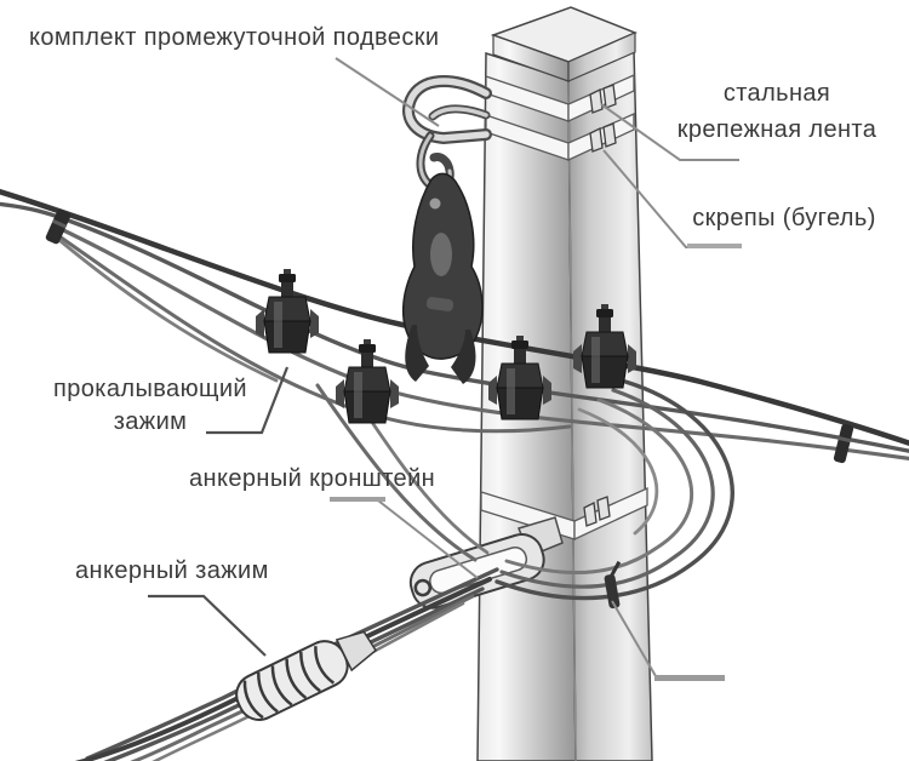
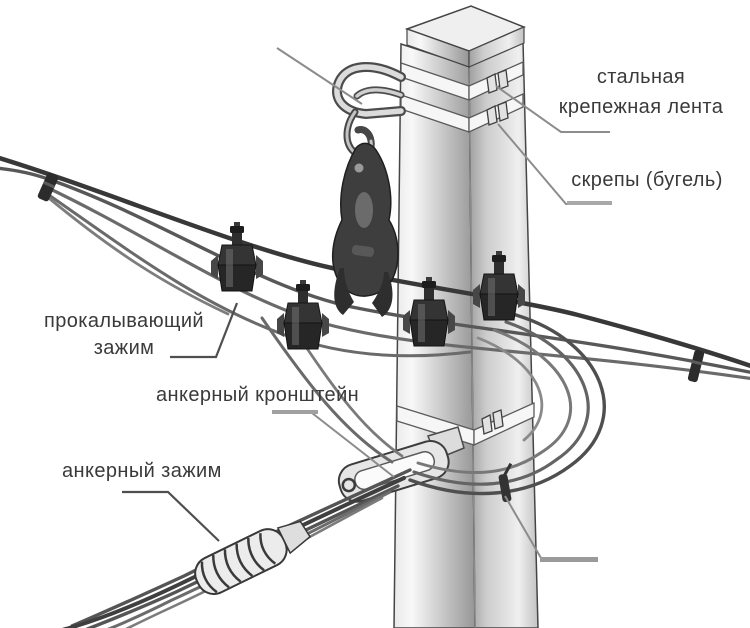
- комплект промежуточной подвески
  стальная
  крепежная лента
  скрепы (бугель)
  прокалывающий
  зажим
  анкерный кронштейн
  анкерный зажим
